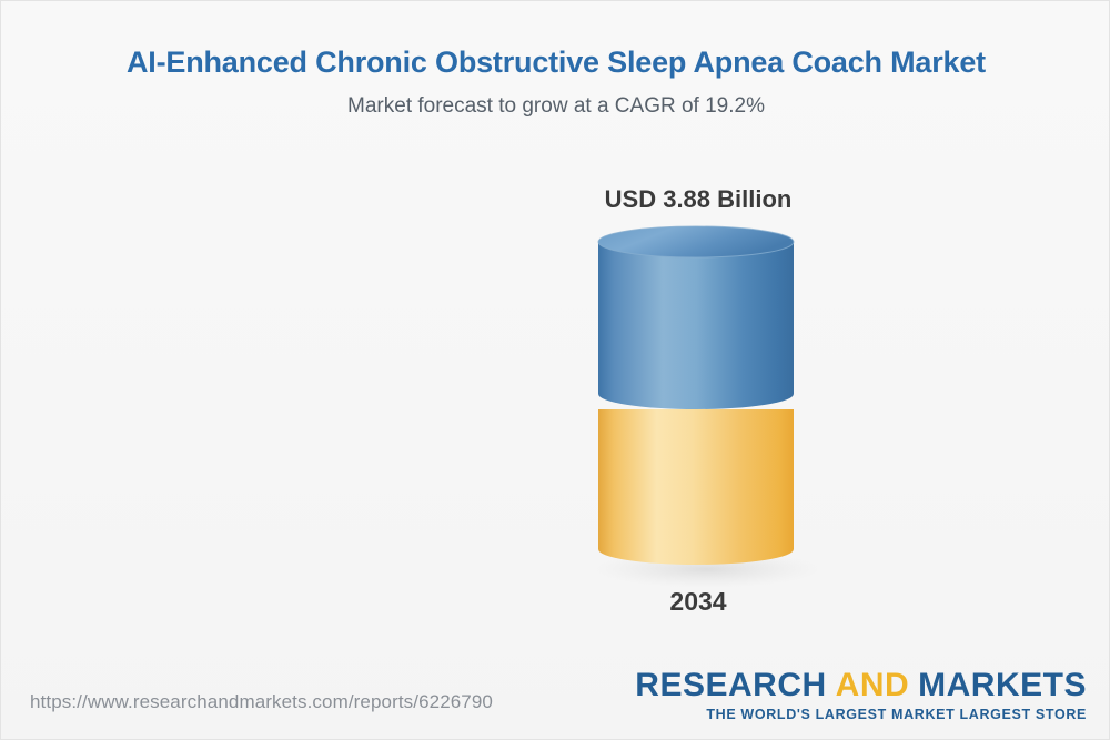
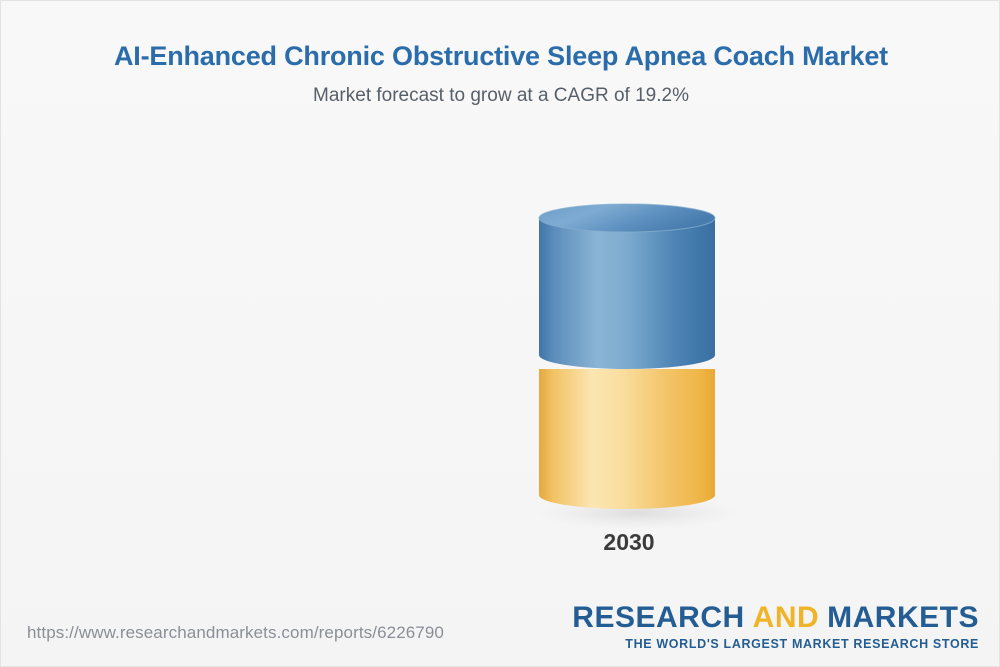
  AI-Enhanced Chronic Obstructive Sleep Apnea Coach Market
  Market forecast to grow at a CAGR of 19.2%
- USD 3.88 Billion
- 2034
+ 2030
  https://www.researchandmarkets.com/reports/6226790
  RESEARCH AND MARKETS
- THE WORLD'S LARGEST MARKET LARGEST STORE
+ THE WORLD'S LARGEST MARKET RESEARCH STORE
